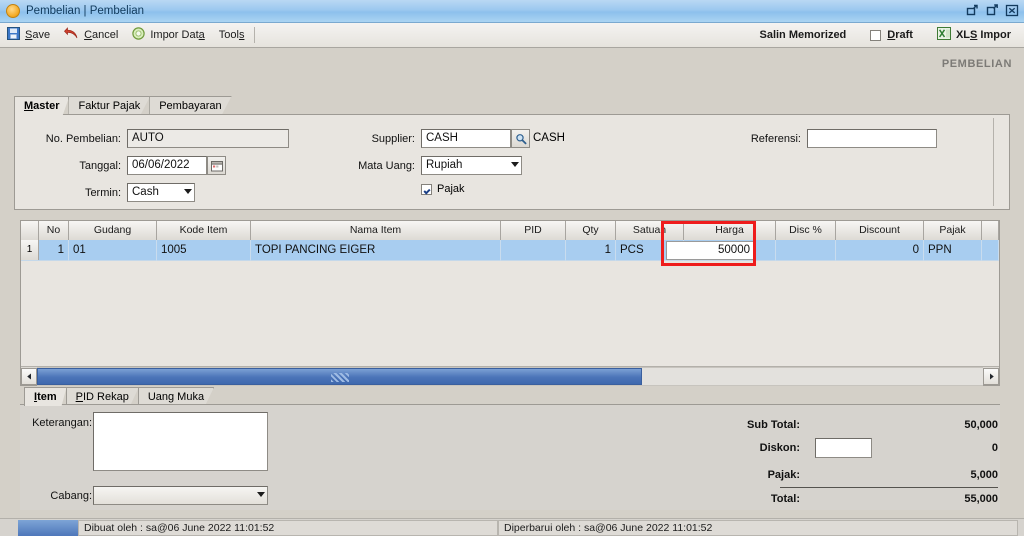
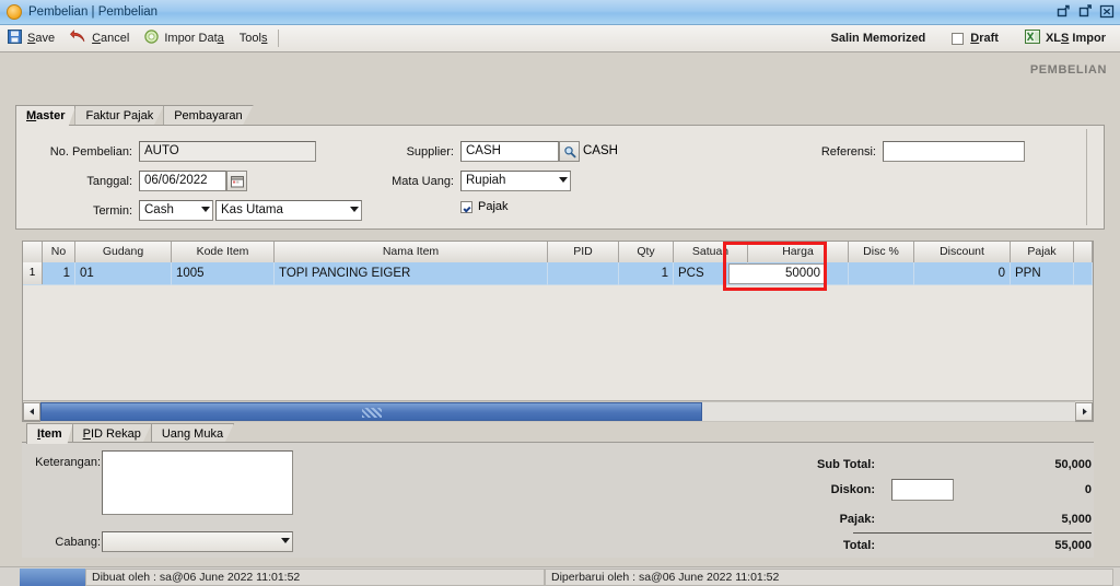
  Pembelian | Pembelian
  Save
  Cancel
  Impor Data
  Tools
  Salin Memorized
  Draft
  XLS Impor
  PEMBELIAN
  Master
  Faktur Pajak
  Pembayaran
  No. Pembelian:
  AUTO
  Tanggal:
  06/06/2022
  Termin:
  Cash
+ Kas Utama
  Supplier:
  CASH
  CASH
  Mata Uang:
  Rupiah
  Pajak
  Referensi:
  No
  Gudang
  Kode Item
  Nama Item
  PID
  Qty
  Satuan
  Harga
  Disc %
  Discount
  Pajak
  1
  1
  01
  1005
  TOPI PANCING EIGER
  1
  PCS
  0
  PPN
  50000
  Item
  PID Rekap
  Uang Muka
  Keterangan:
  Cabang:
  Sub Total:
  50,000
  Diskon:
  0
  Pajak:
  5,000
  Total:
  55,000
  Dibuat oleh : sa@06 June 2022 11:01:52
  Diperbarui oleh : sa@06 June 2022 11:01:52
